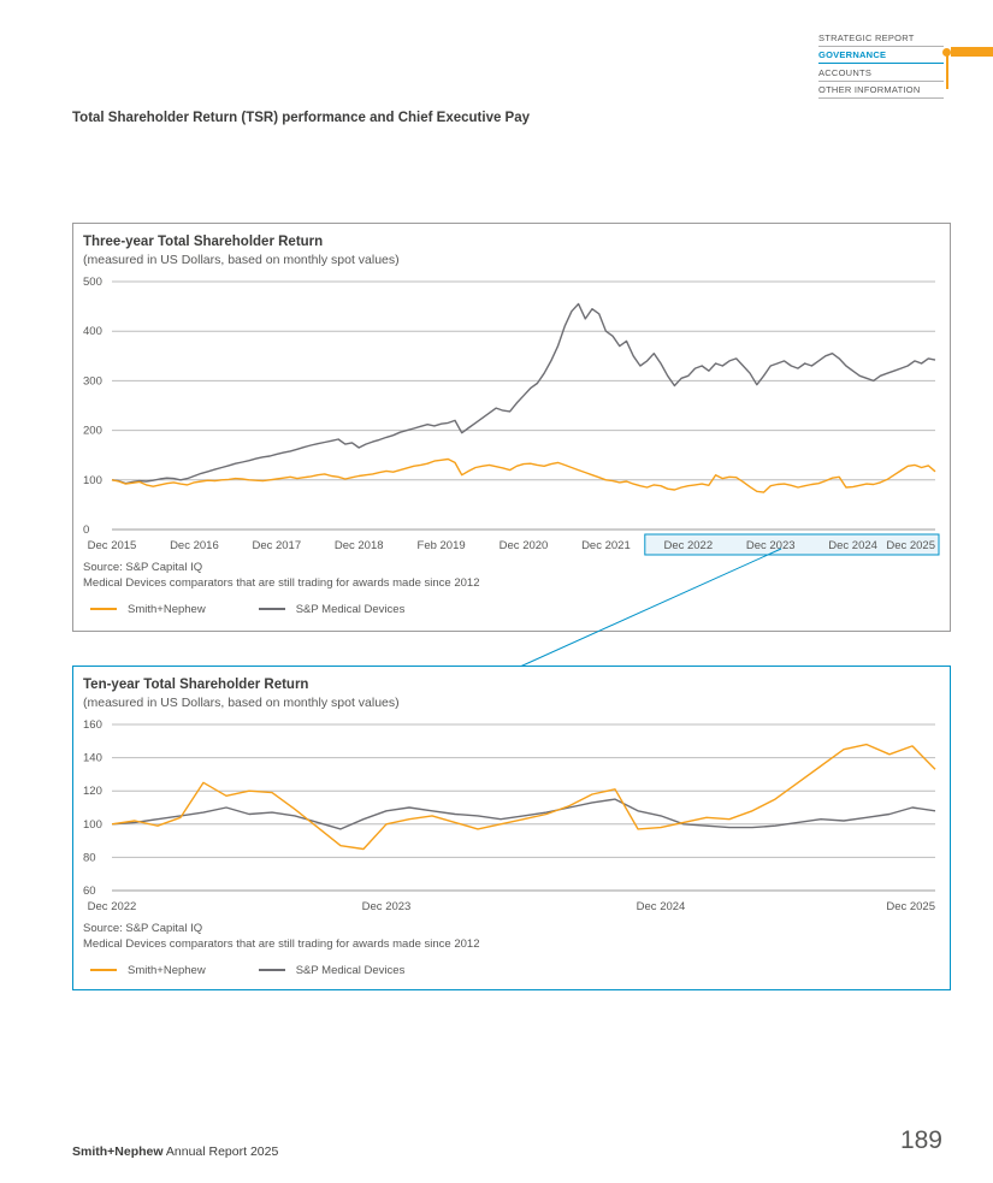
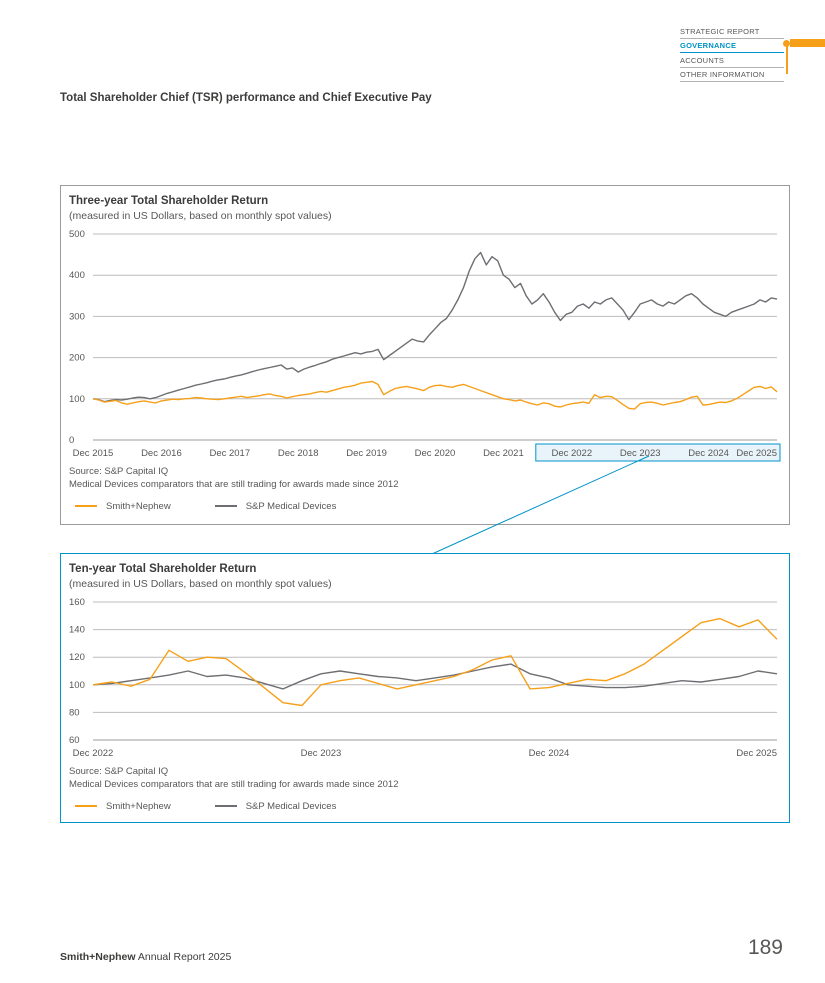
  STRATEGIC REPORT
  GOVERNANCE
  ACCOUNTS
  OTHER INFORMATION
- Total Shareholder Return (TSR) performance and Chief Executive Pay
+ Total Shareholder Chief (TSR) performance and Chief Executive Pay
  Three-year Total Shareholder Return
  (measured in US Dollars, based on monthly spot values)
  0
  100
  200
  300
  400
  500
  Dec 2015
  Dec 2016
  Dec 2017
  Dec 2018
- Feb 2019
+ Dec 2019
  Dec 2020
  Dec 2021
  Dec 2022
  Dec 2023
  Dec 2024
  Dec 2025
  Source: S&P Capital IQ
  Medical Devices comparators that are still trading for awards made since 2012
  Smith+Nephew
  S&P Medical Devices
  Ten-year Total Shareholder Return
  (measured in US Dollars, based on monthly spot values)
  60
  80
  100
  120
  140
  160
  Dec 2022
  Dec 2023
  Dec 2024
  Dec 2025
  Source: S&P Capital IQ
  Medical Devices comparators that are still trading for awards made since 2012
  Smith+Nephew
  S&P Medical Devices
  Smith+Nephew Annual Report 2025
  189
